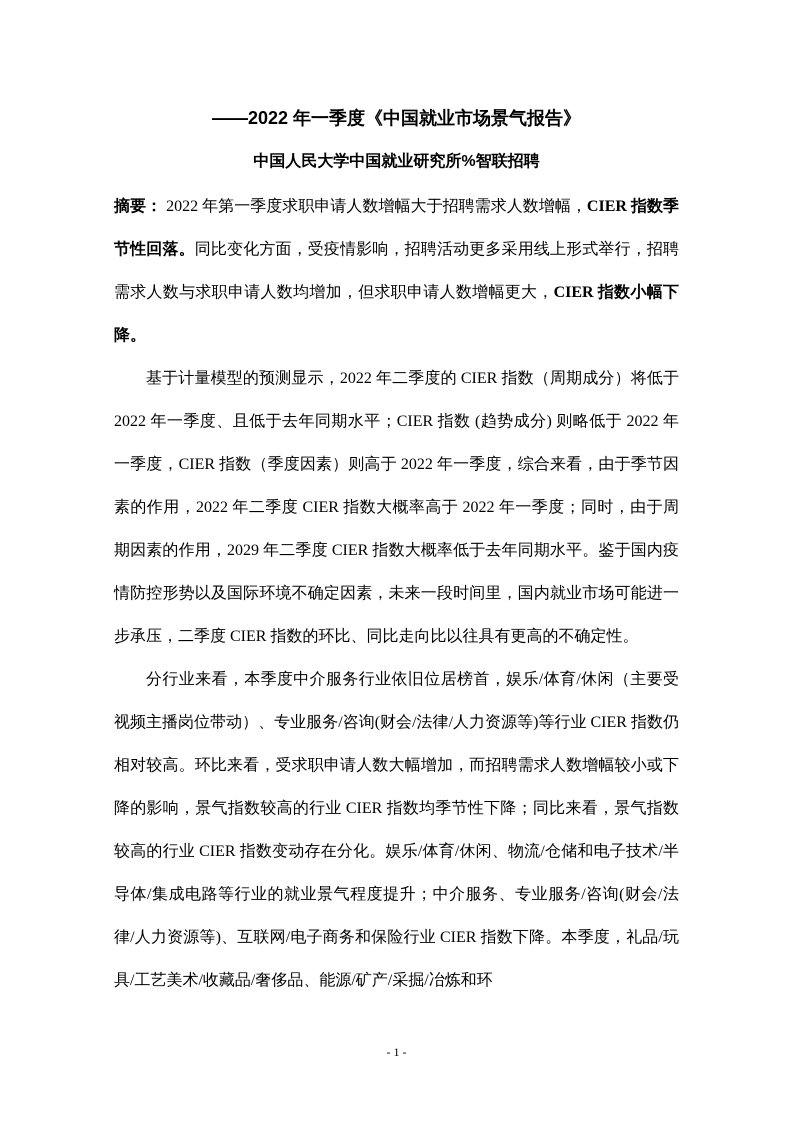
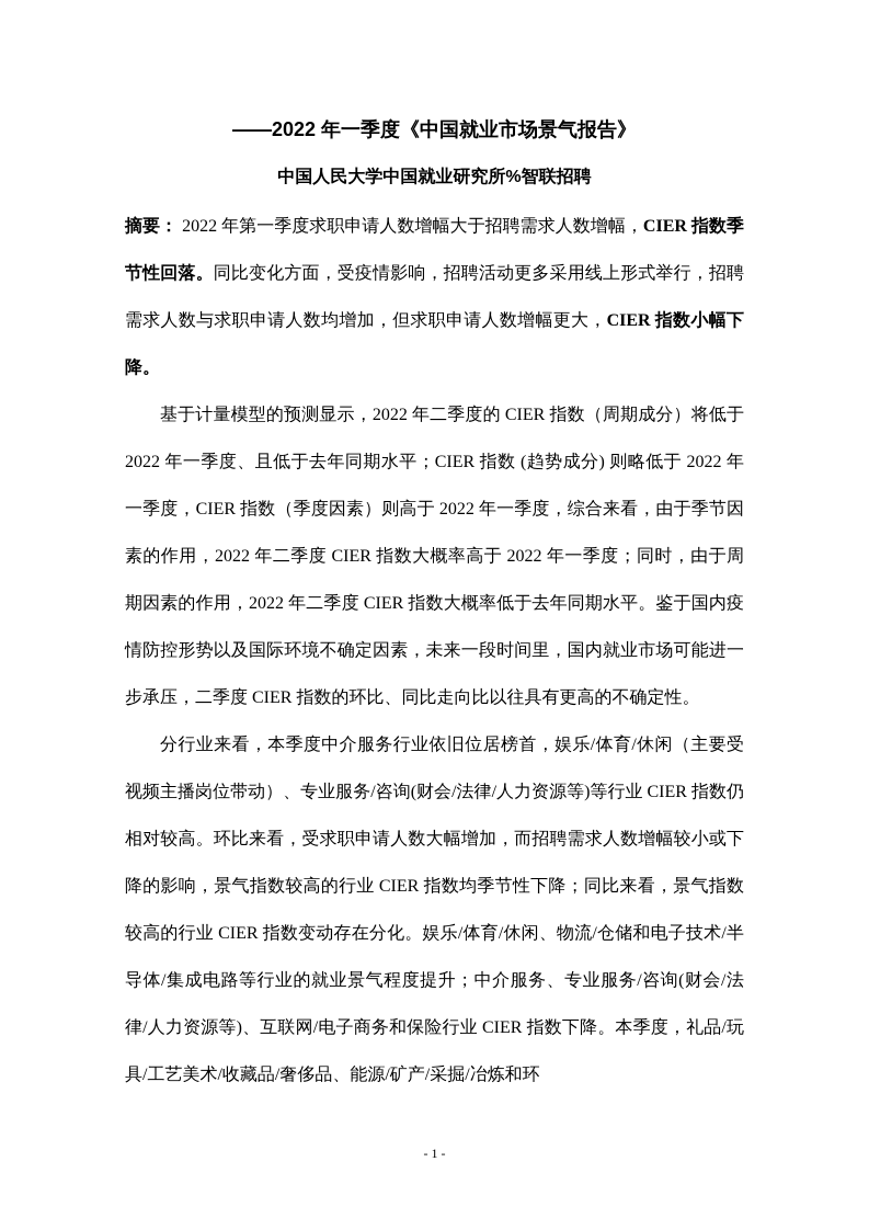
  ——2022 年一季度《中国就业市场景气报告》
  中国人民大学中国就业研究所%智联招聘
  摘要： 2022 年第一季度求职申请人数增幅大于招聘需求人数增幅，CIER 指数季节性回落。同比变化方面，受疫情影响，招聘活动更多采用线上形式举行，招聘需求人数与求职申请人数均增加，但求职申请人数增幅更大，CIER 指数小幅下降。
- 基于计量模型的预测显示，2022 年二季度的 CIER 指数（周期成分）将低于 2022 年一季度、且低于去年同期水平；CIER 指数 (趋势成分) 则略低于 2022 年一季度，CIER 指数（季度因素）则高于 2022 年一季度，综合来看，由于季节因素的作用，2022 年二季度 CIER 指数大概率高于 2022 年一季度；同时，由于周期因素的作用，2029 年二季度 CIER 指数大概率低于去年同期水平。鉴于国内疫情防控形势以及国际环境不确定因素，未来一段时间里，国内就业市场可能进一步承压，二季度 CIER 指数的环比、同比走向比以往具有更高的不确定性。
+ 基于计量模型的预测显示，2022 年二季度的 CIER 指数（周期成分）将低于 2022 年一季度、且低于去年同期水平；CIER 指数 (趋势成分) 则略低于 2022 年一季度，CIER 指数（季度因素）则高于 2022 年一季度，综合来看，由于季节因素的作用，2022 年二季度 CIER 指数大概率高于 2022 年一季度；同时，由于周期因素的作用，2022 年二季度 CIER 指数大概率低于去年同期水平。鉴于国内疫情防控形势以及国际环境不确定因素，未来一段时间里，国内就业市场可能进一步承压，二季度 CIER 指数的环比、同比走向比以往具有更高的不确定性。
  分行业来看，本季度中介服务行业依旧位居榜首，娱乐/体育/休闲（主要受视频主播岗位带动）、专业服务/咨询(财会/法律/人力资源等)等行业 CIER 指数仍相对较高。环比来看，受求职申请人数大幅增加，而招聘需求人数增幅较小或下降的影响，景气指数较高的行业 CIER 指数均季节性下降；同比来看，景气指数较高的行业 CIER 指数变动存在分化。娱乐/体育/休闲、物流/仓储和电子技术/半导体/集成电路等行业的就业景气程度提升；中介服务、专业服务/咨询(财会/法律/人力资源等)、互联网/电子商务和保险行业 CIER 指数下降。本季度，礼品/玩具/工艺美术/收藏品/奢侈品、能源/矿产/采掘/冶炼和环
  - 1 -
